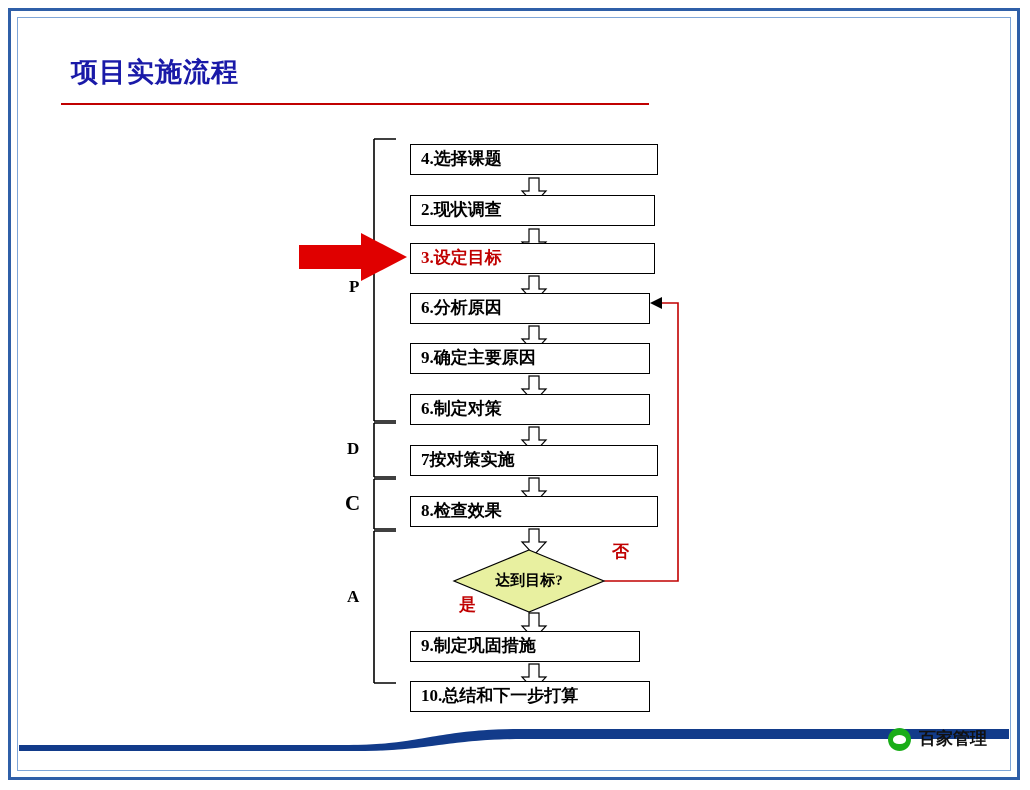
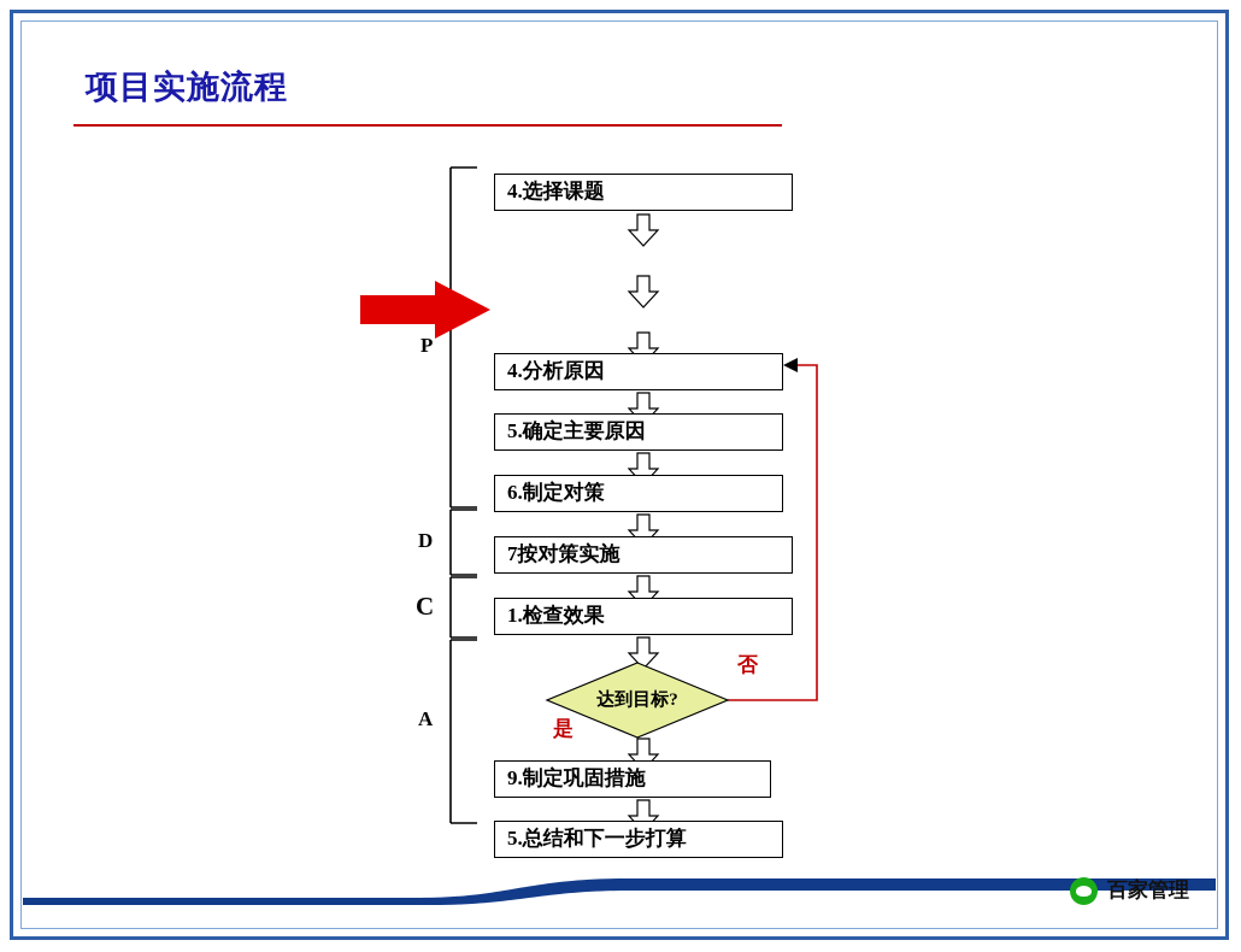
  项目实施流程
  P
  D
  C
  A
  4.选择课题
- 2.现状调查
- 3.设定目标
- 6.分析原因
+ 4.分析原因
- 9.确定主要原因
+ 5.确定主要原因
  6.制定对策
  7按对策实施
- 8.检查效果
+ 1.检查效果
  达到目标?
  否
  是
  9.制定巩固措施
- 10.总结和下一步打算
+ 5.总结和下一步打算
  百家管理
